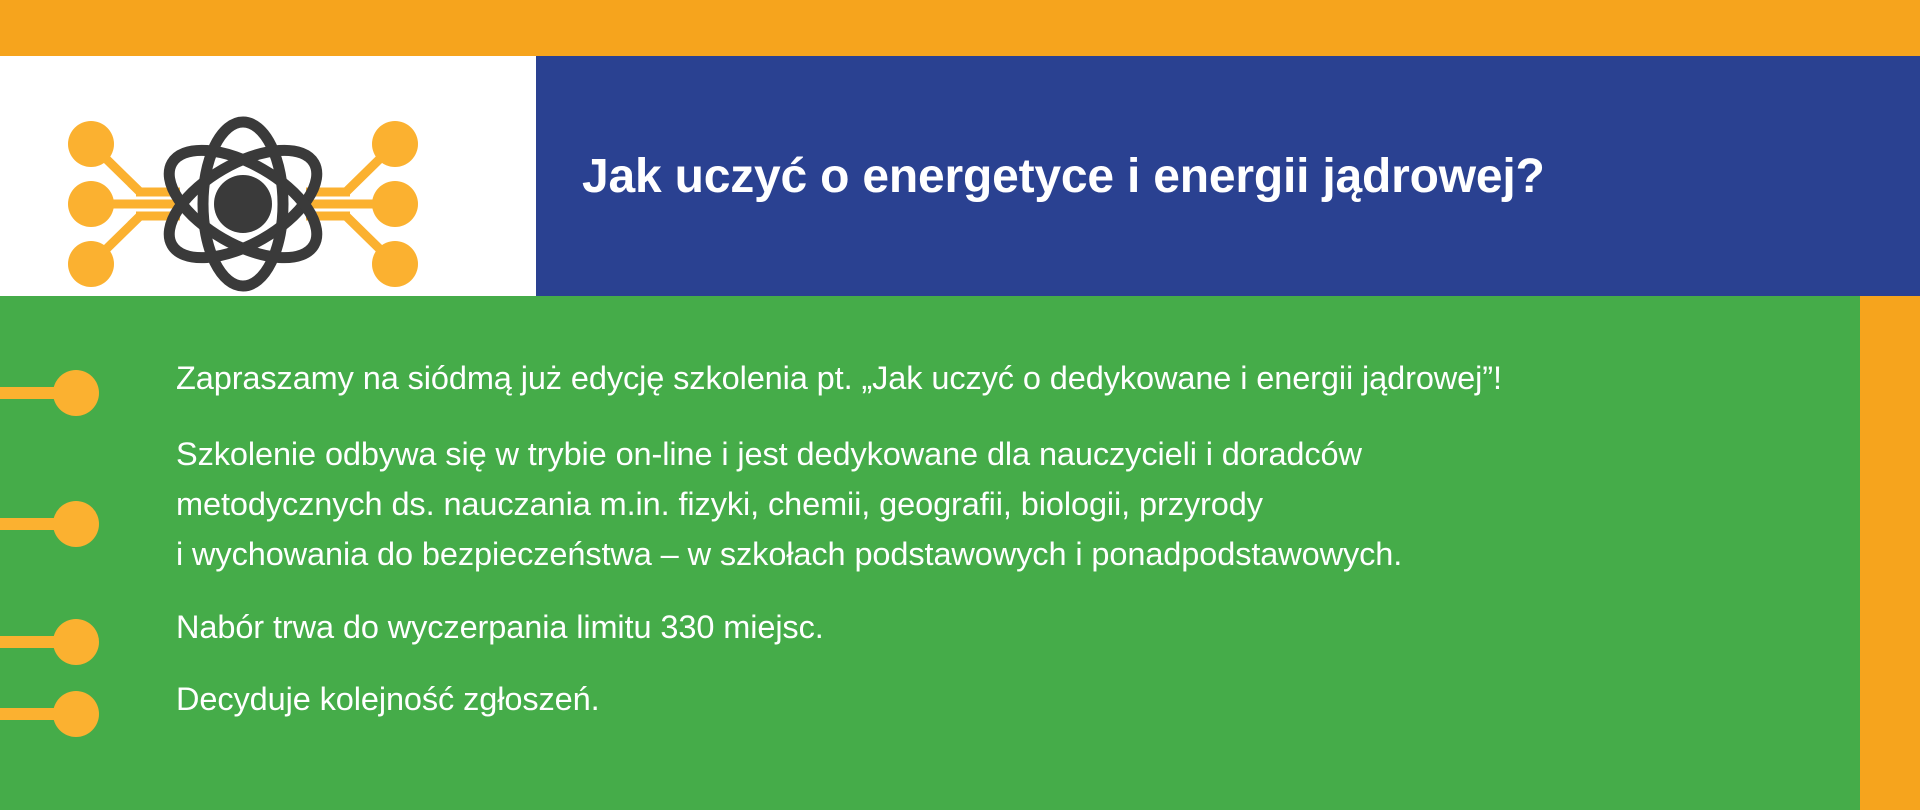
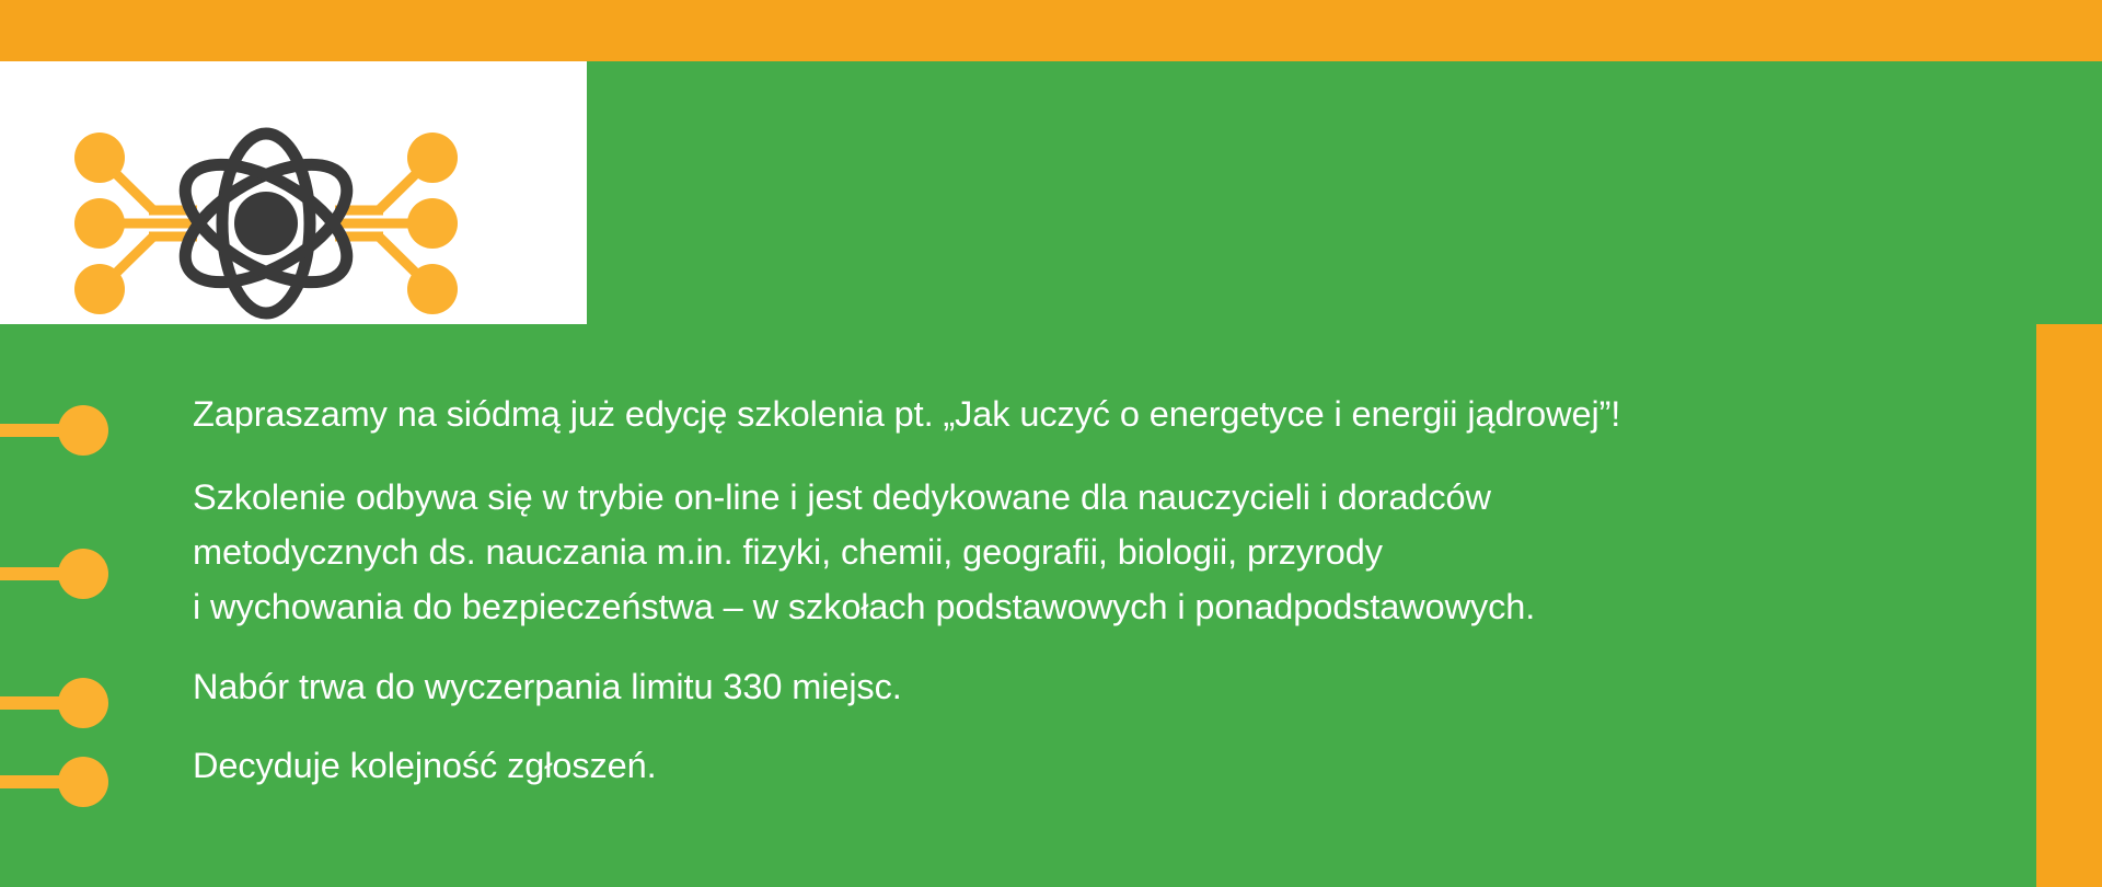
- Jak uczyć o energetyce i energii jądrowej?
- Zapraszamy na siódmą już edycję szkolenia pt. „Jak uczyć o dedykowane i energii jądrowej”!
+ Zapraszamy na siódmą już edycję szkolenia pt. „Jak uczyć o energetyce i energii jądrowej”!
  Szkolenie odbywa się w trybie on-line i jest dedykowane dla nauczycieli i doradców
  metodycznych ds. nauczania m.in. fizyki, chemii, geografii, biologii, przyrody
  i wychowania do bezpieczeństwa – w szkołach podstawowych i ponadpodstawowych.
  Nabór trwa do wyczerpania limitu 330 miejsc.
  Decyduje kolejność zgłoszeń.
